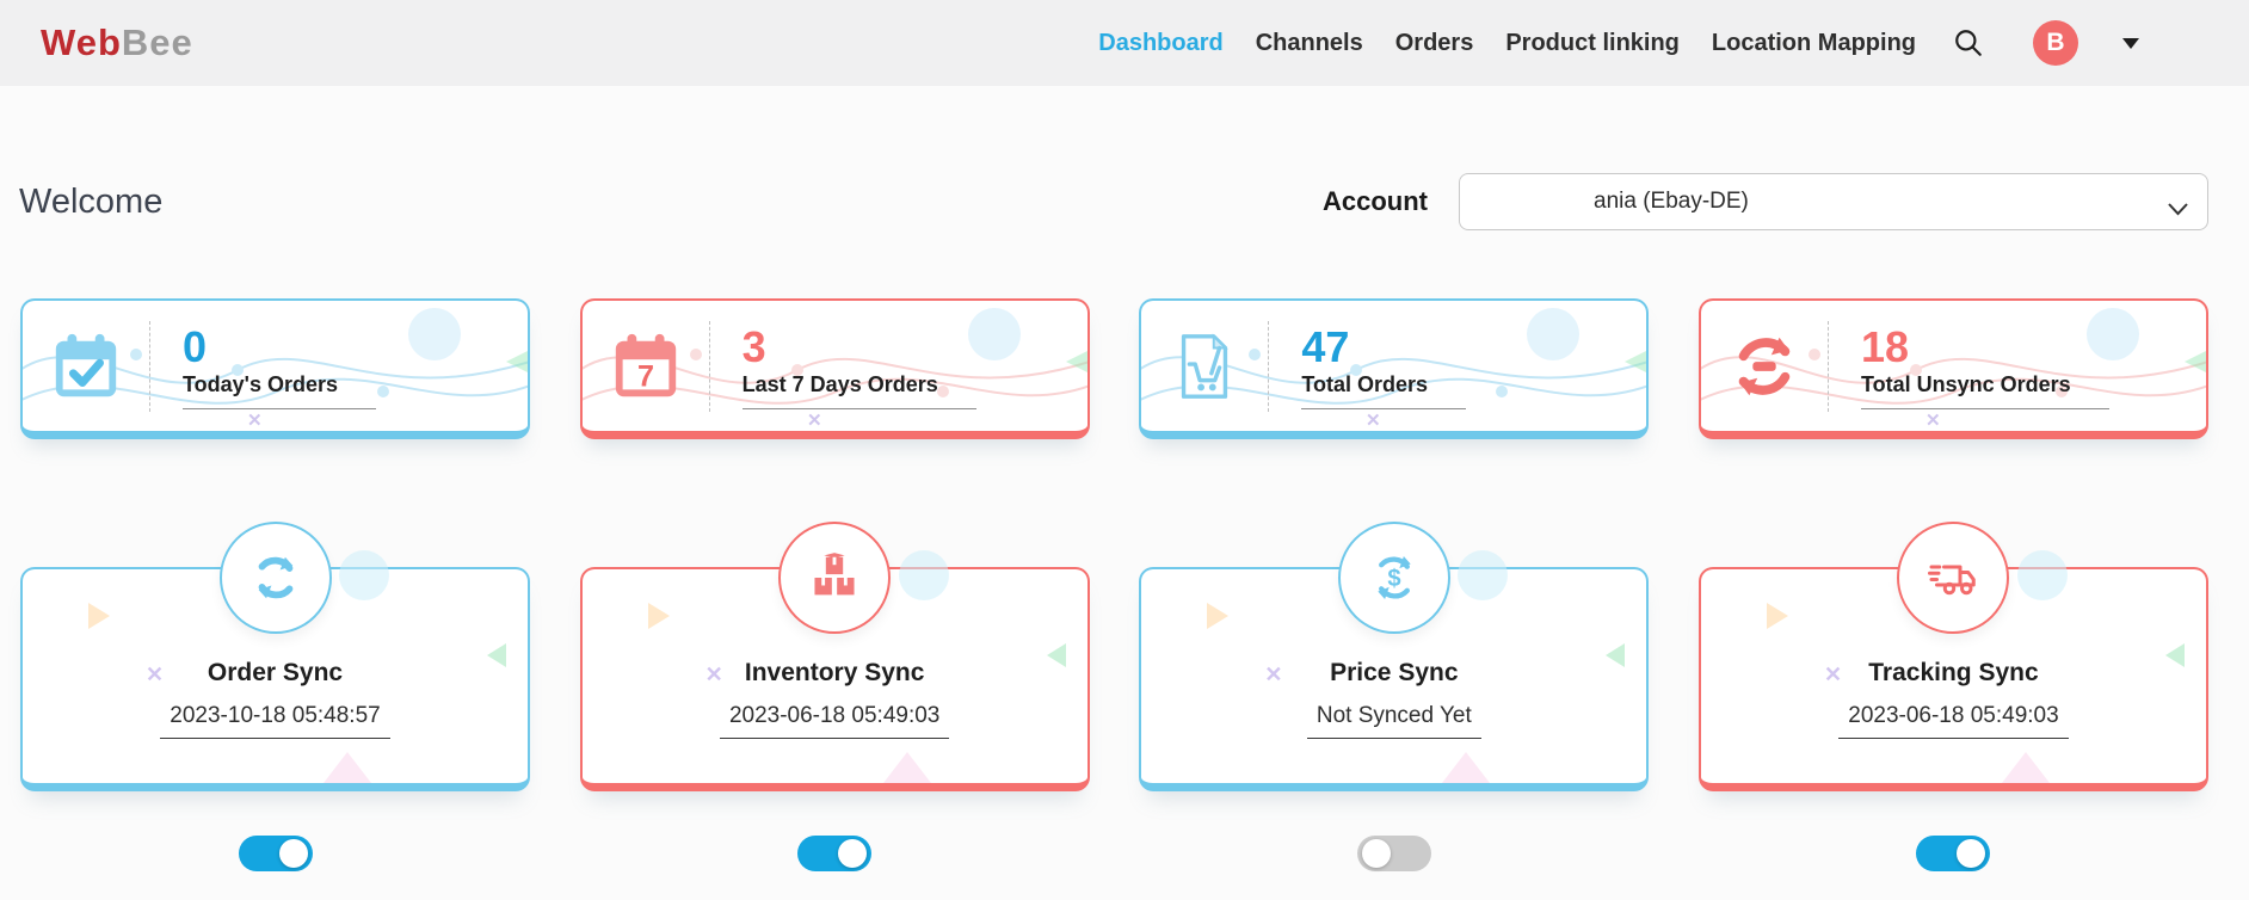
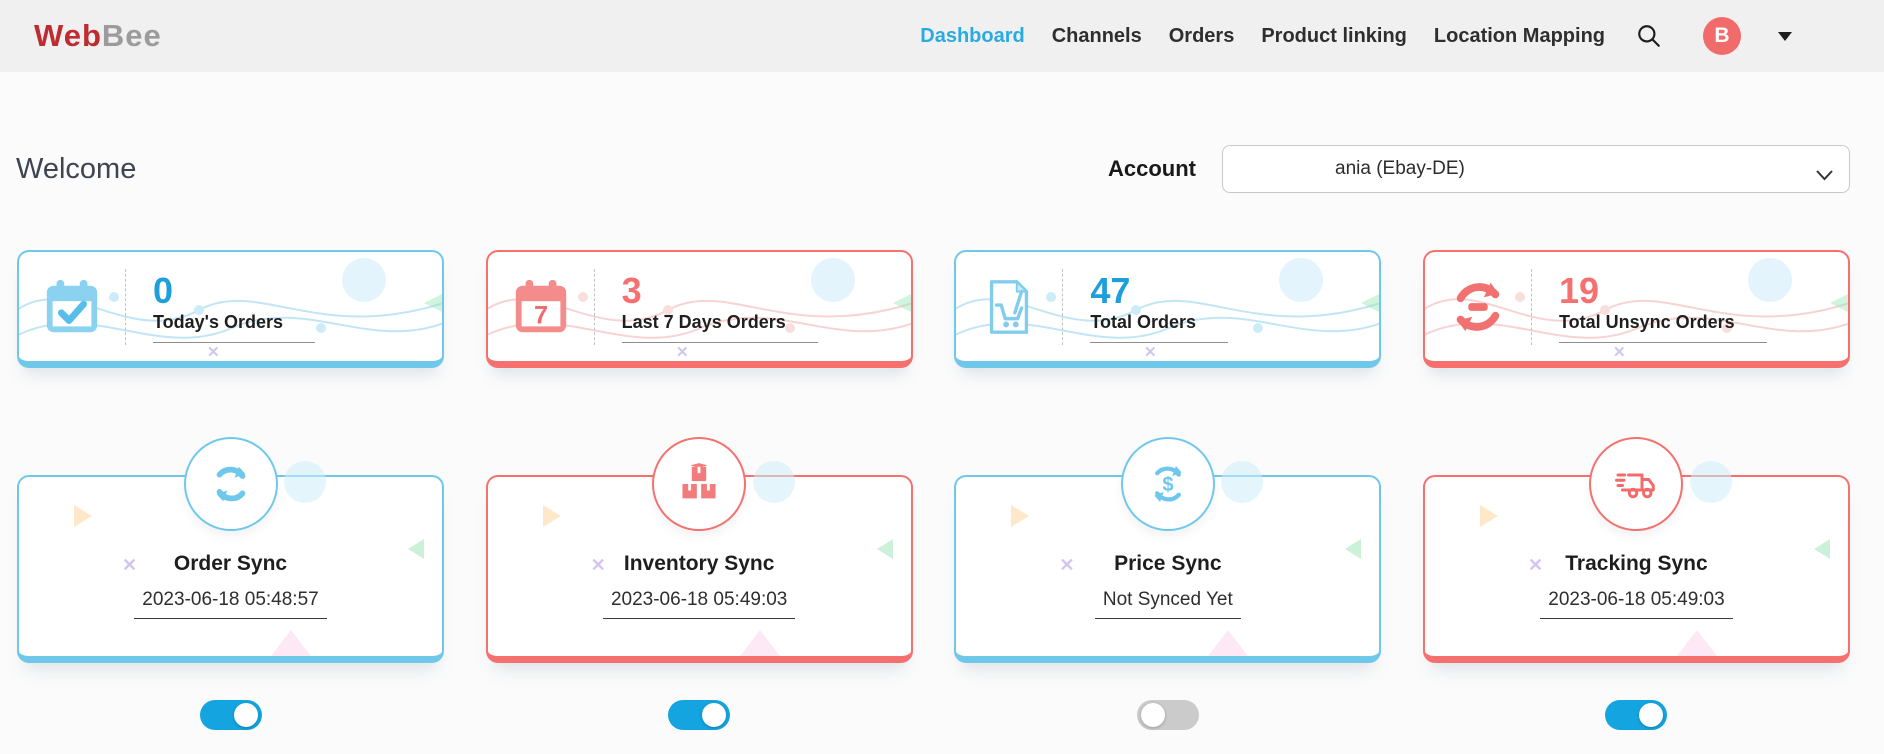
  WebBee
  Dashboard
  Channels
  Orders
  Product linking
  Location Mapping
  B
  Welcome
  Account
  ania (Ebay-DE)
  ✕
  0
  Today's Orders
  ✕
  7
  3
  Last 7 Days Orders
  ✕
  47
  Total Orders
  ✕
- 18
+ 19
  Total Unsync Orders
  ✕
  Order Sync
- 2023-10-18 05:48:57
+ 2023-06-18 05:48:57
  ✕
  Inventory Sync
  2023-06-18 05:49:03
  ✕
  $
  Price Sync
  Not Synced Yet
  ✕
  Tracking Sync
  2023-06-18 05:49:03
